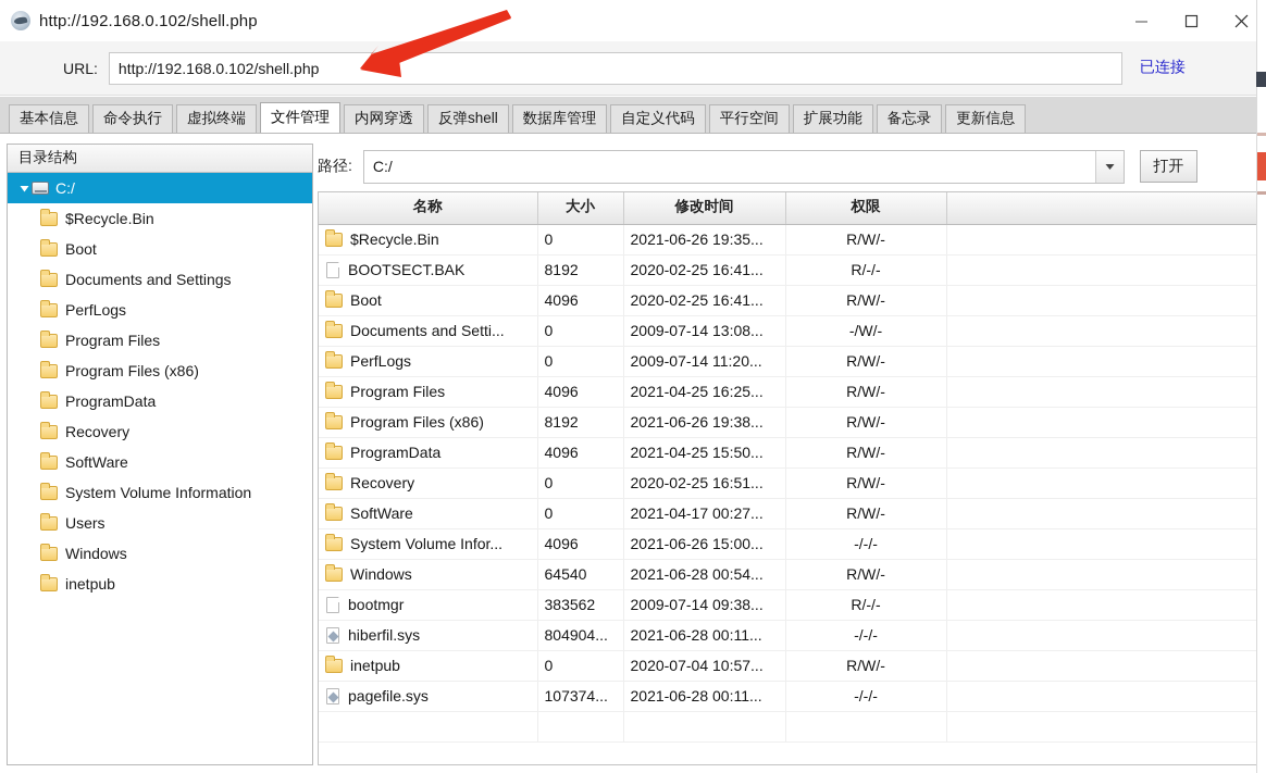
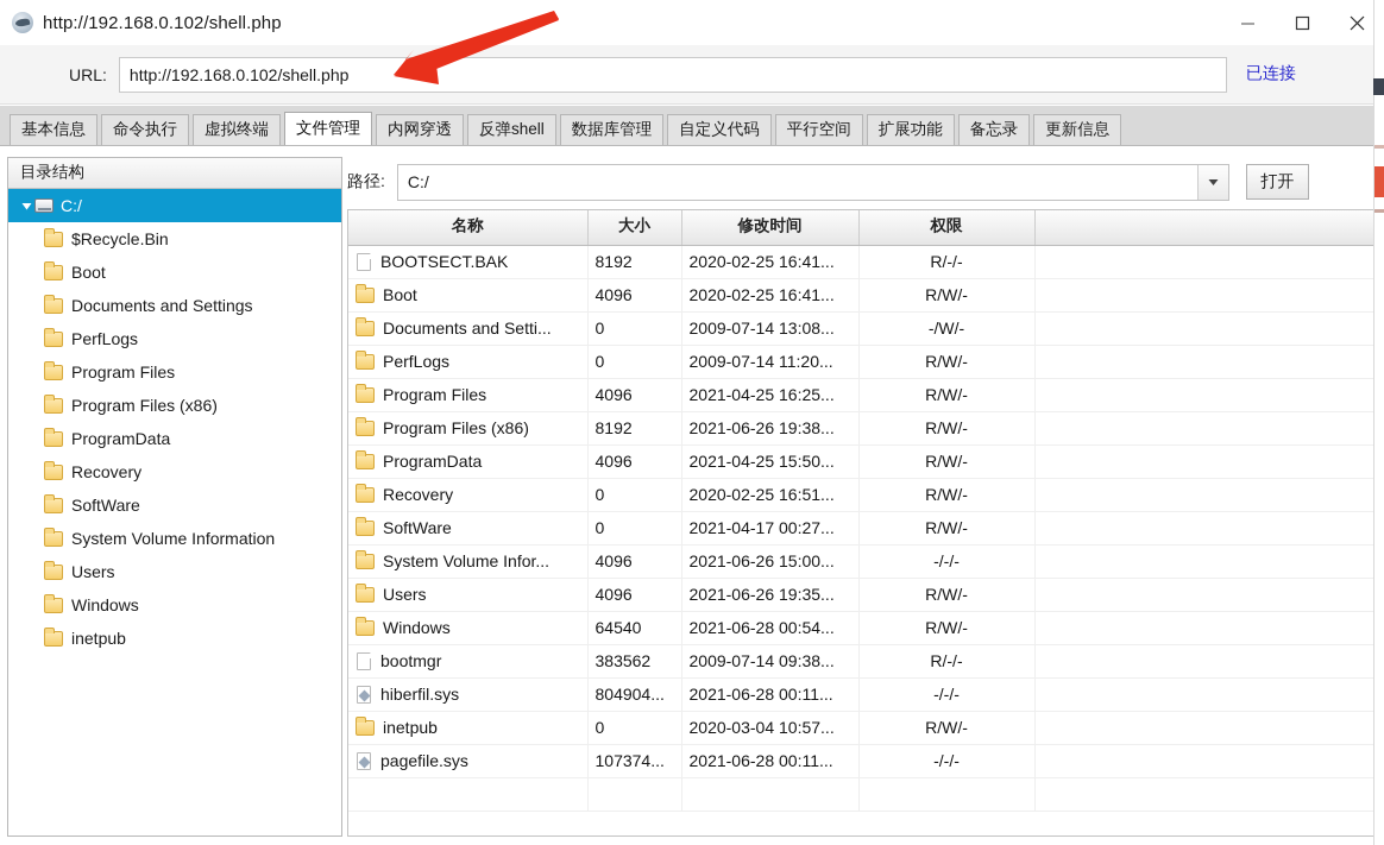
  http://192.168.0.102/shell.php
  URL:
  http://192.168.0.102/shell.php
  已连接
  基本信息
  命令执行
  虚拟终端
  文件管理
  内网穿透
  反弹shell
  数据库管理
  自定义代码
  平行空间
  扩展功能
  备忘录
  更新信息
  目录结构
  C:/
  $Recycle.Bin
  Boot
  Documents and Settings
  PerfLogs
  Program Files
  Program Files (x86)
  ProgramData
  Recovery
  SoftWare
  System Volume Information
  Users
  Windows
  inetpub
  路径:
  C:/
  打开
  名称	大小	修改时间	权限
- $Recycle.Bin	0	2021-06-26 19:35...	R/W/-
  BOOTSECT.BAK	8192	2020-02-25 16:41...	R/-/-
  Boot	4096	2020-02-25 16:41...	R/W/-
  Documents and Setti...	0	2009-07-14 13:08...	-/W/-
  PerfLogs	0	2009-07-14 11:20...	R/W/-
  Program Files	4096	2021-04-25 16:25...	R/W/-
  Program Files (x86)	8192	2021-06-26 19:38...	R/W/-
  ProgramData	4096	2021-04-25 15:50...	R/W/-
  Recovery	0	2020-02-25 16:51...	R/W/-
  SoftWare	0	2021-04-17 00:27...	R/W/-
  System Volume Infor...	4096	2021-06-26 15:00...	-/-/-
+ Users	4096	2021-06-26 19:35...	R/W/-
  Windows	64540	2021-06-28 00:54...	R/W/-
  bootmgr	383562	2009-07-14 09:38...	R/-/-
  hiberfil.sys	804904...	2021-06-28 00:11...	-/-/-
- inetpub	0	2020-07-04 10:57...	R/W/-
+ inetpub	0	2020-03-04 10:57...	R/W/-
  pagefile.sys	107374...	2021-06-28 00:11...	-/-/-
